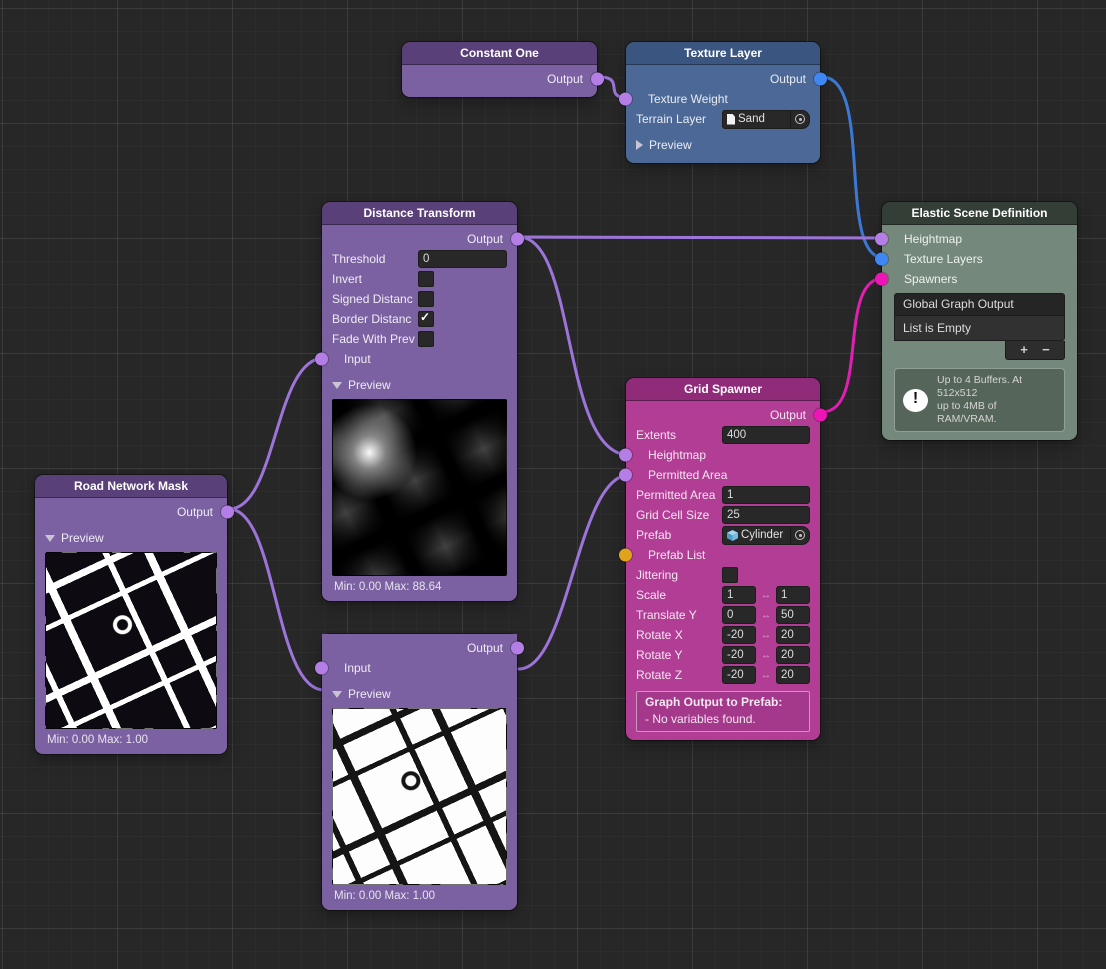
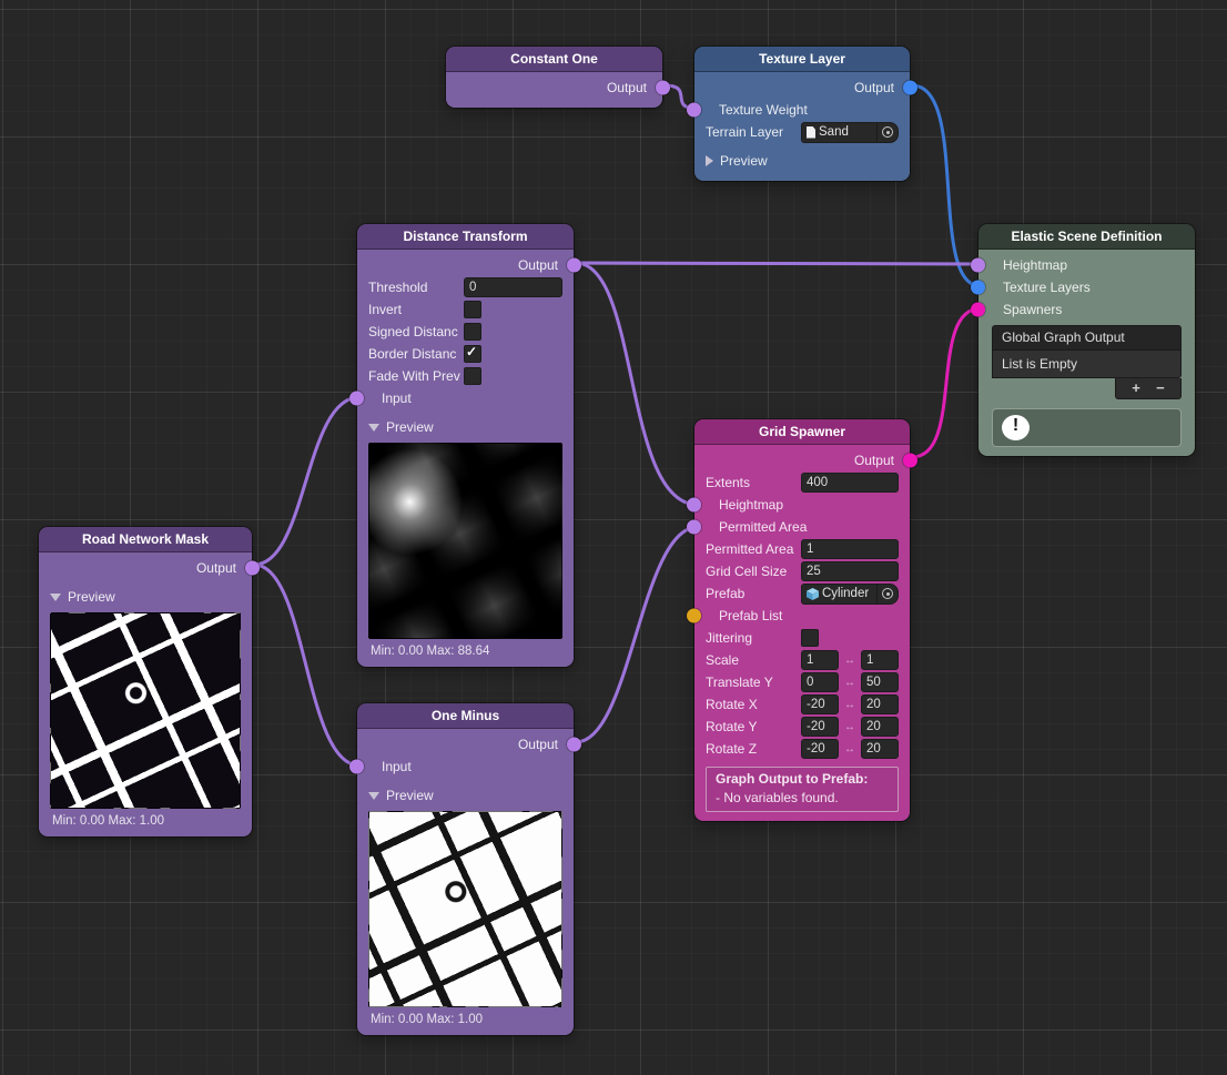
  Constant One
  Output
  Texture Layer
  Output
  Texture Weight
  Terrain Layer
  Sand
  Preview
  Distance Transform
  Output
  Threshold
  0
  Invert
  Signed Distanc
  Border Distanc
  Fade With Prev
  Input
  Preview
  Min: 0.00 Max: 88.64
  Road Network Mask
  Output
  Preview
  Min: 0.00 Max: 1.00
+ One Minus
  Output
  Input
  Preview
  Min: 0.00 Max: 1.00
  Grid Spawner
  Output
  Extents
  400
  Heightmap
  Permitted Area
  Permitted Area
  1
  Grid Cell Size
  25
  Prefab
  Cylinder
  Prefab List
  Jittering
  Scale
  1
  1
  Translate Y
  0
  50
  Rotate X
  -20
  20
  Rotate Y
  -20
  20
  Rotate Z
  -20
  20
  Graph Output to Prefab:
  - No variables found.
  Elastic Scene Definition
  Heightmap
  Texture Layers
  Spawners
  Global Graph Output
  List is Empty
  +
  −
- Up to 4 Buffers. At 512x512
- up to 4MB of RAM/VRAM.
